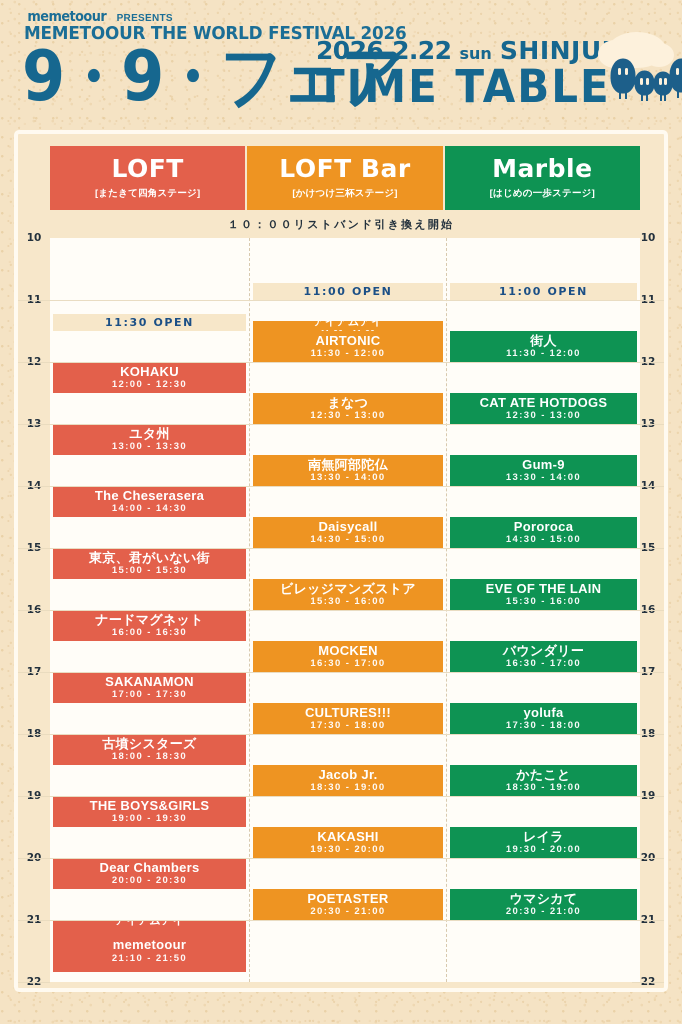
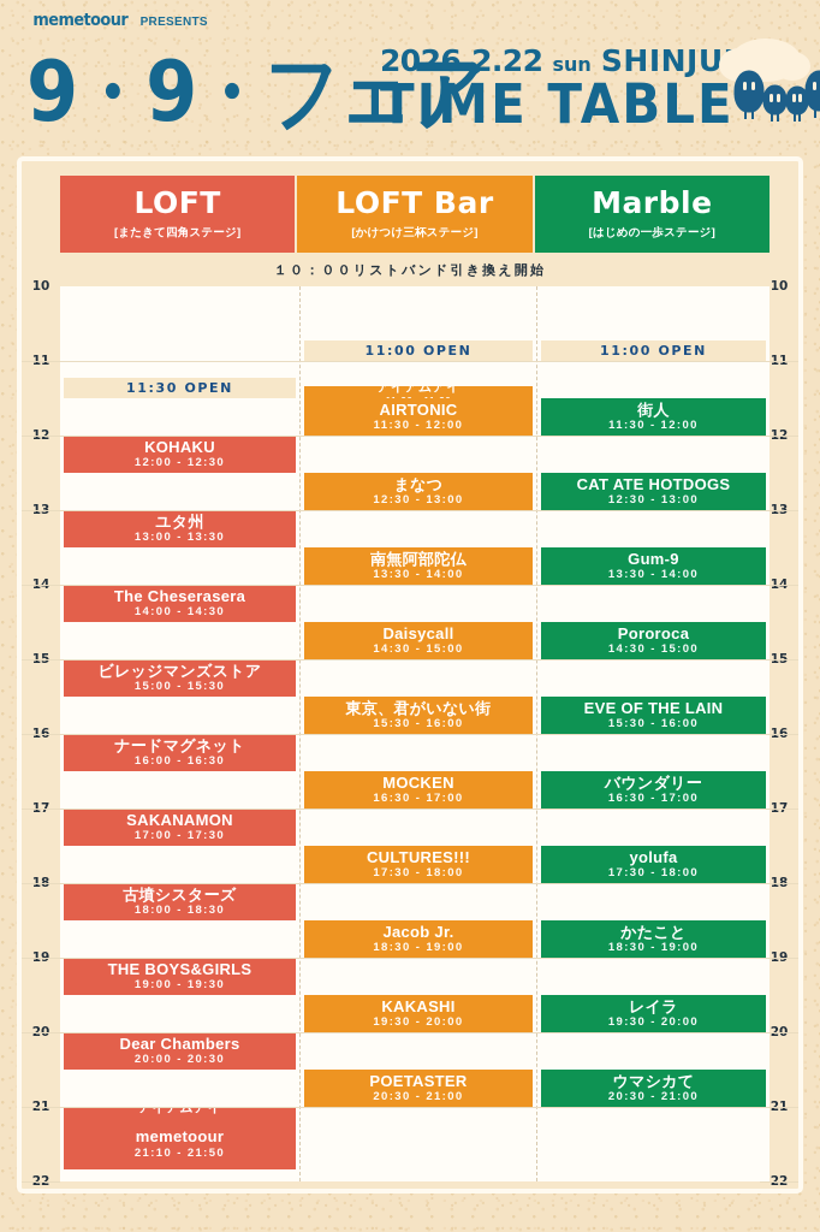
  memetoour
  PRESENTS
- MEMETOOUR THE WORLD FESTIVAL 2026
  9・9・フェア
  2026.2.22 sun SHINJU
  TIME TABLE
  LOFT
  [またきて四角ステージ]
  LOFT Bar
  [かけつけ三杯ステージ]
  Marble
  [はじめの一歩ステージ]
  １０：００リストバンド引き換え開始
  10
  11
  12
  13
  14
  15
  16
  17
  18
  19
  20
  21
  22
  10
  11
  12
  13
  14
  15
  16
  17
  18
  19
  20
  21
  22
  11:30 OPEN
  KOHAKU
  12:00 - 12:30
  ユタ州
  13:00 - 13:30
  The Cheserasera
  14:00 - 14:30
- 東京、君がいない街
+ ビレッジマンズストア
  15:00 - 15:30
  ナードマグネット
  16:00 - 16:30
  SAKANAMON
  17:00 - 17:30
  古墳シスターズ
  18:00 - 18:30
  THE BOYS&GIRLS
  19:00 - 19:30
  Dear Chambers
  20:00 - 20:30
  アイアムアイ
  memetoour
  21:10 - 21:50
  11:00 OPEN
  アイアムアイ
  AIRTONIC
  11:30 - 12:00
  まなつ
  12:30 - 13:00
  南無阿部陀仏
  13:30 - 14:00
  Daisycall
  14:30 - 15:00
- ビレッジマンズストア
+ 東京、君がいない街
  15:30 - 16:00
  MOCKEN
  16:30 - 17:00
  CULTURES!!!
  17:30 - 18:00
  Jacob Jr.
  18:30 - 19:00
  KAKASHI
  19:30 - 20:00
  POETASTER
  20:30 - 21:00
  11:00 OPEN
  街人
  11:30 - 12:00
  CAT ATE HOTDOGS
  12:30 - 13:00
  Gum-9
  13:30 - 14:00
  Pororoca
  14:30 - 15:00
  EVE OF THE LAIN
  15:30 - 16:00
  バウンダリー
  16:30 - 17:00
  yolufa
  17:30 - 18:00
  かたこと
  18:30 - 19:00
  レイラ
  19:30 - 20:00
  ウマシカて
  20:30 - 21:00
